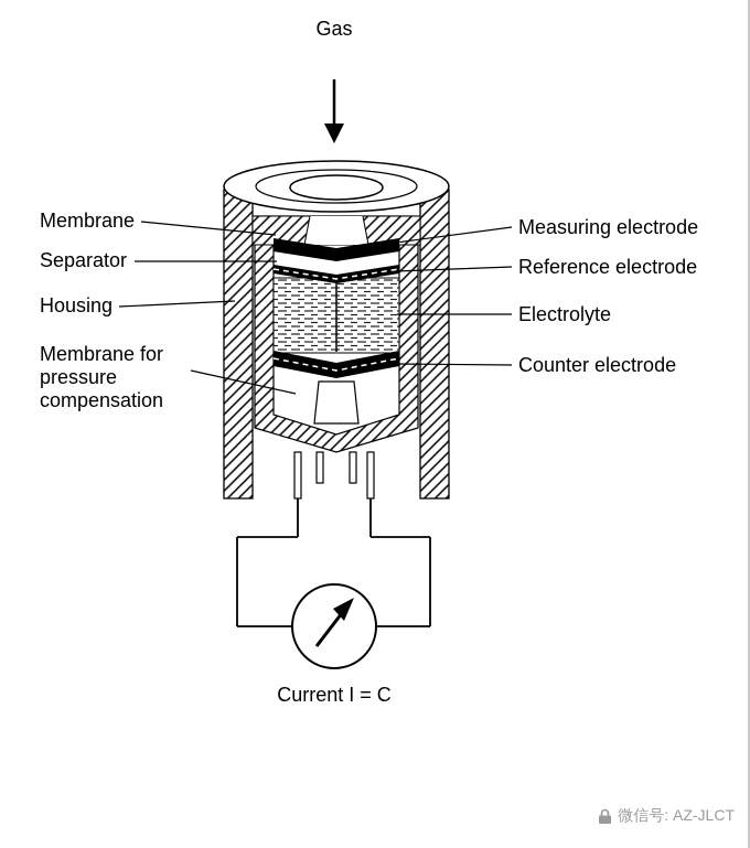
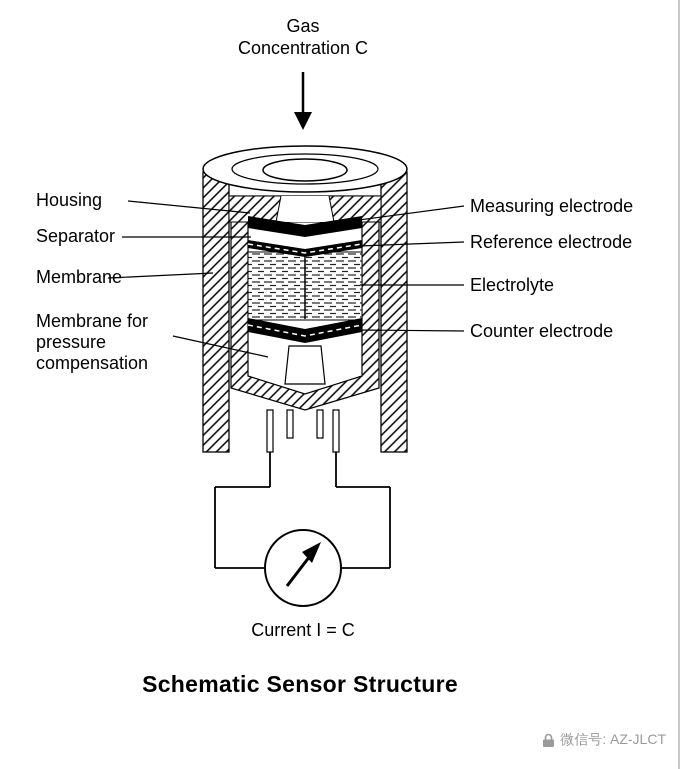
  Gas
+ Concentration C
- Membrane
+ Housing
  Separator
- Housing
+ Membrane
  Membrane for pressure compensation
  Measuring electrode
  Reference electrode
  Electrolyte
  Counter electrode
  Current I = C
+ Schematic Sensor Structure
  微信号: AZ-JLCT
